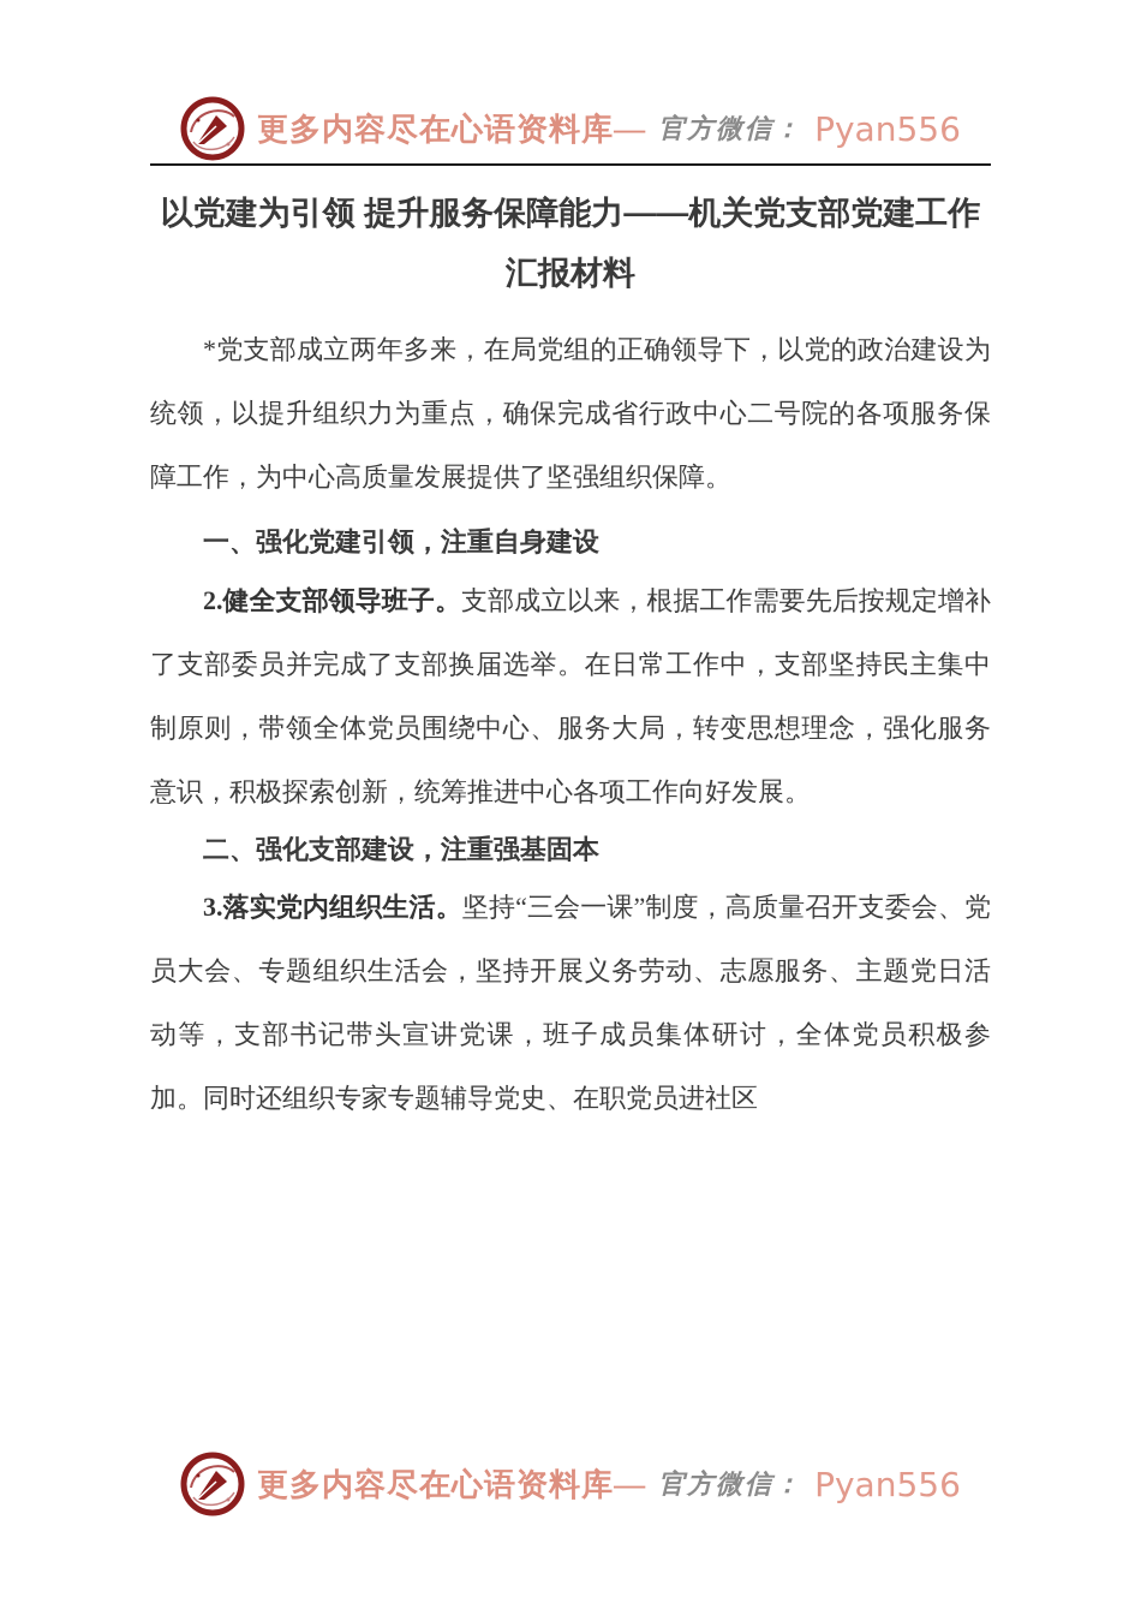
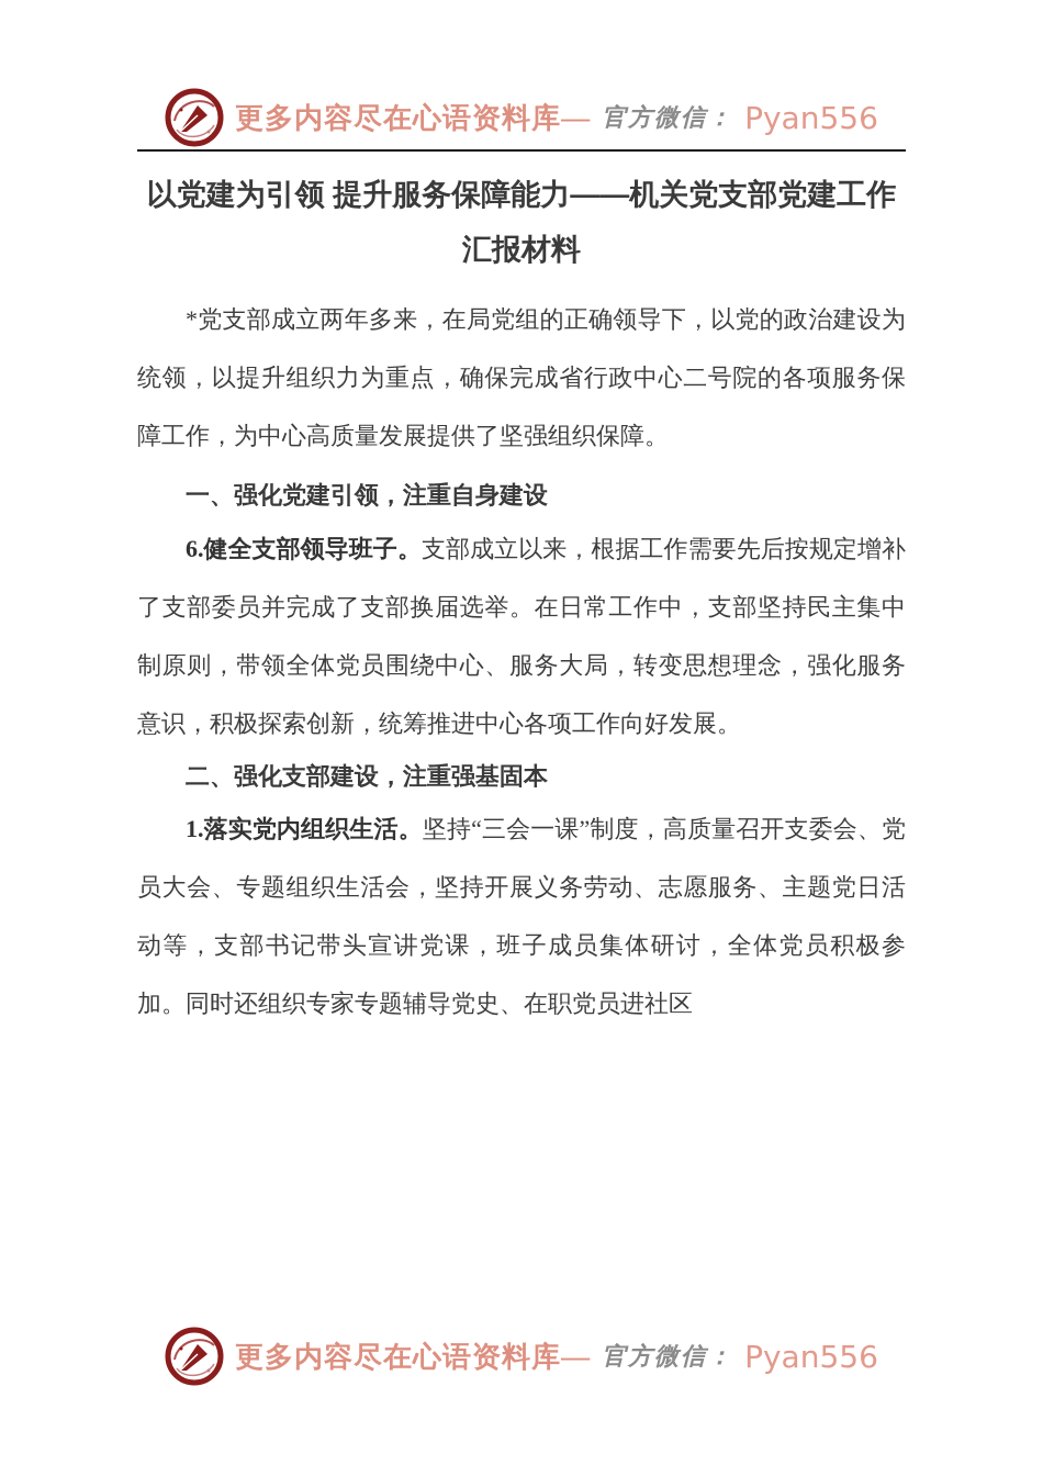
  更多内容尽在心语资料库—
  官方微信：
  Pyan556
  以党建为引领 提升服务保障能力——机关党支部党建工作汇报材料
  *党支部成立两年多来，在局党组的正确领导下，以党的政治建设为统领，以提升组织力为重点，确保完成省行政中心二号院的各项服务保障工作，为中心高质量发展提供了坚强组织保障。
  一、强化党建引领，注重自身建设
- 2.健全支部领导班子。支部成立以来，根据工作需要先后按规定增补了支部委员并完成了支部换届选举。在日常工作中，支部坚持民主集中制原则，带领全体党员围绕中心、服务大局，转变思想理念，强化服务意识，积极探索创新，统筹推进中心各项工作向好发展。
+ 6.健全支部领导班子。支部成立以来，根据工作需要先后按规定增补了支部委员并完成了支部换届选举。在日常工作中，支部坚持民主集中制原则，带领全体党员围绕中心、服务大局，转变思想理念，强化服务意识，积极探索创新，统筹推进中心各项工作向好发展。
  二、强化支部建设，注重强基固本
- 3.落实党内组织生活。坚持“三会一课”制度，高质量召开支委会、党员大会、专题组织生活会，坚持开展义务劳动、志愿服务、主题党日活动等，支部书记带头宣讲党课，班子成员集体研讨，全体党员积极参加。同时还组织专家专题辅导党史、在职党员进社区
+ 1.落实党内组织生活。坚持“三会一课”制度，高质量召开支委会、党员大会、专题组织生活会，坚持开展义务劳动、志愿服务、主题党日活动等，支部书记带头宣讲党课，班子成员集体研讨，全体党员积极参加。同时还组织专家专题辅导党史、在职党员进社区
  更多内容尽在心语资料库—
  官方微信：
  Pyan556
